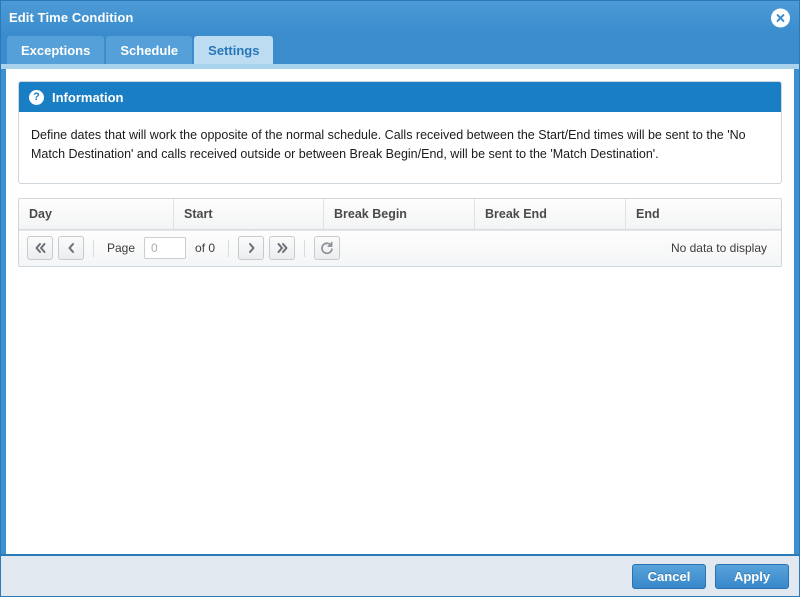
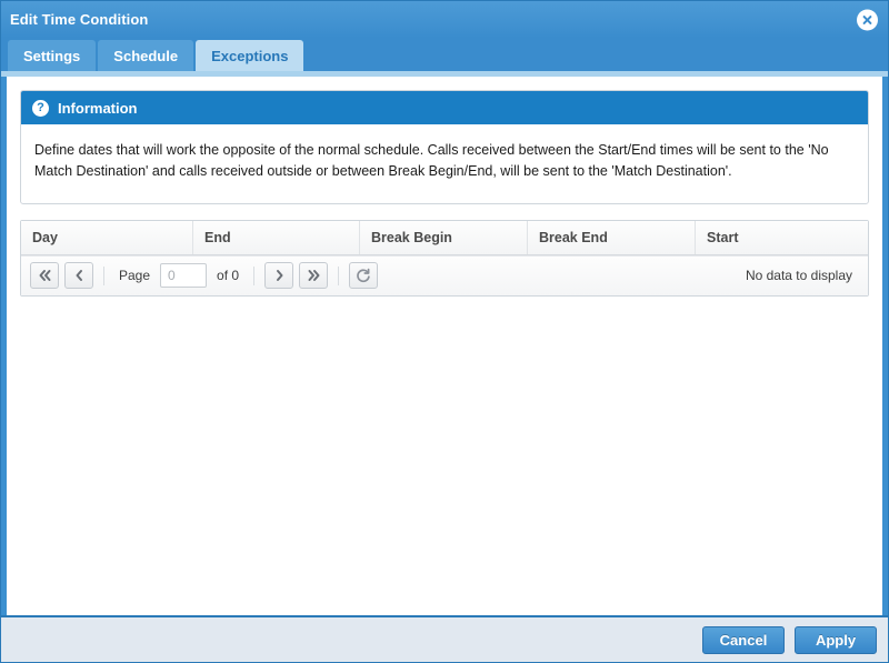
  Edit Time Condition
- Exceptions
+ Settings
  Schedule
- Settings
+ Exceptions
  ?
  Information
  Define dates that will work the opposite of the normal schedule. Calls received between the Start/End times will be sent to the 'No Match Destination' and calls received outside or between Break Begin/End, will be sent to the 'Match Destination'.
  Day
- Start
+ End
  Break Begin
  Break End
- End
+ Start
  Page
  0
  of 0
  No data to display
  Cancel
  Apply
